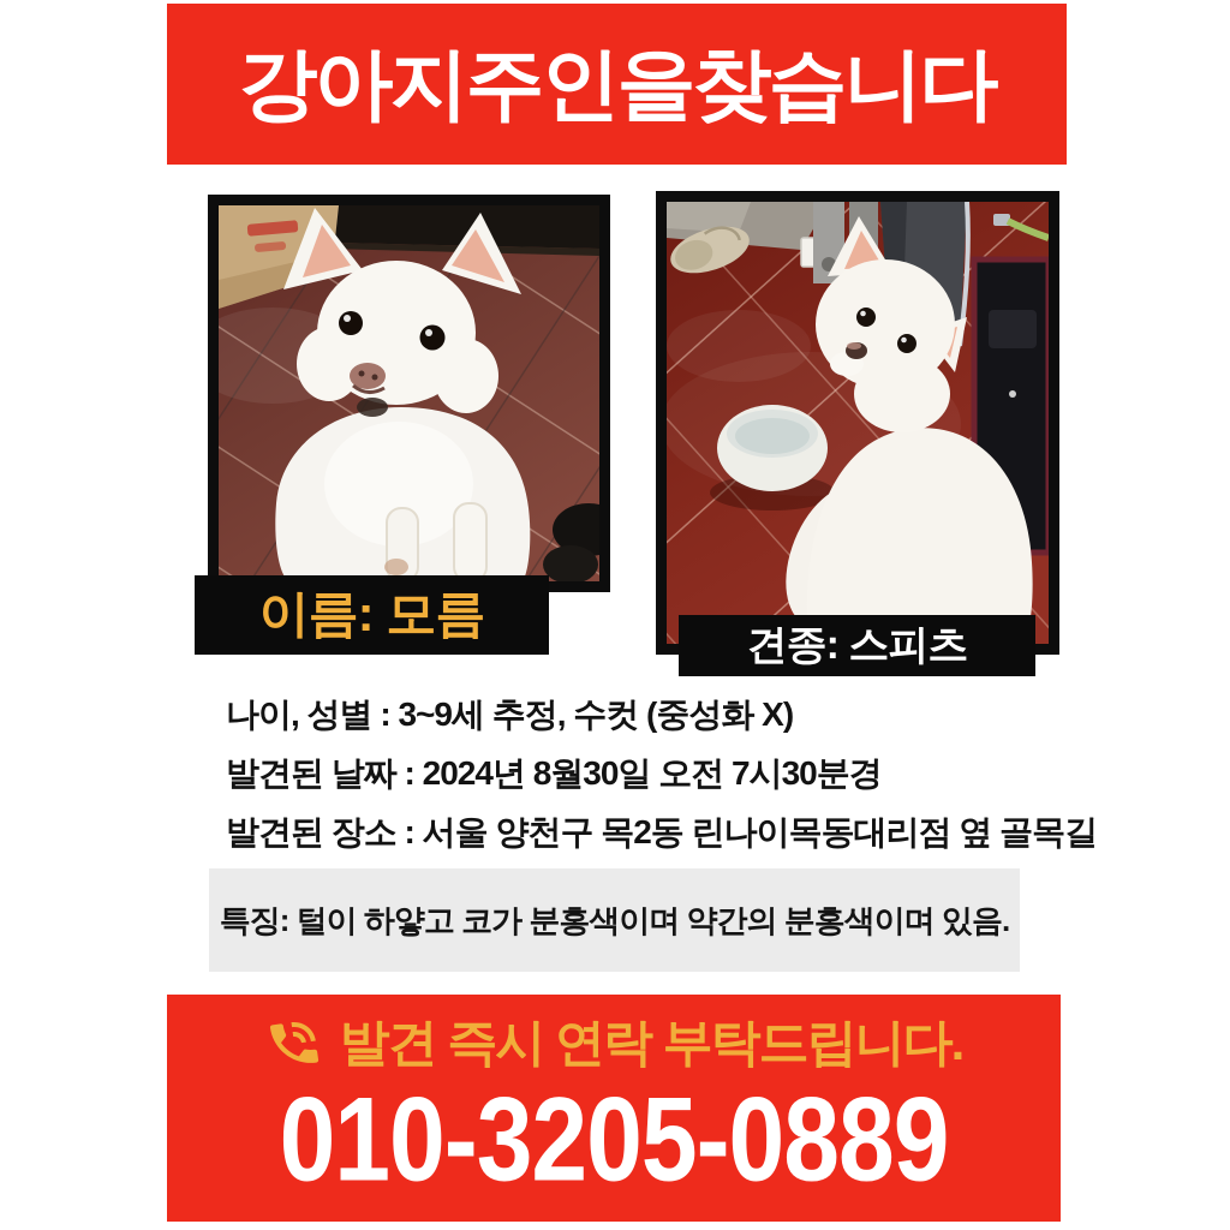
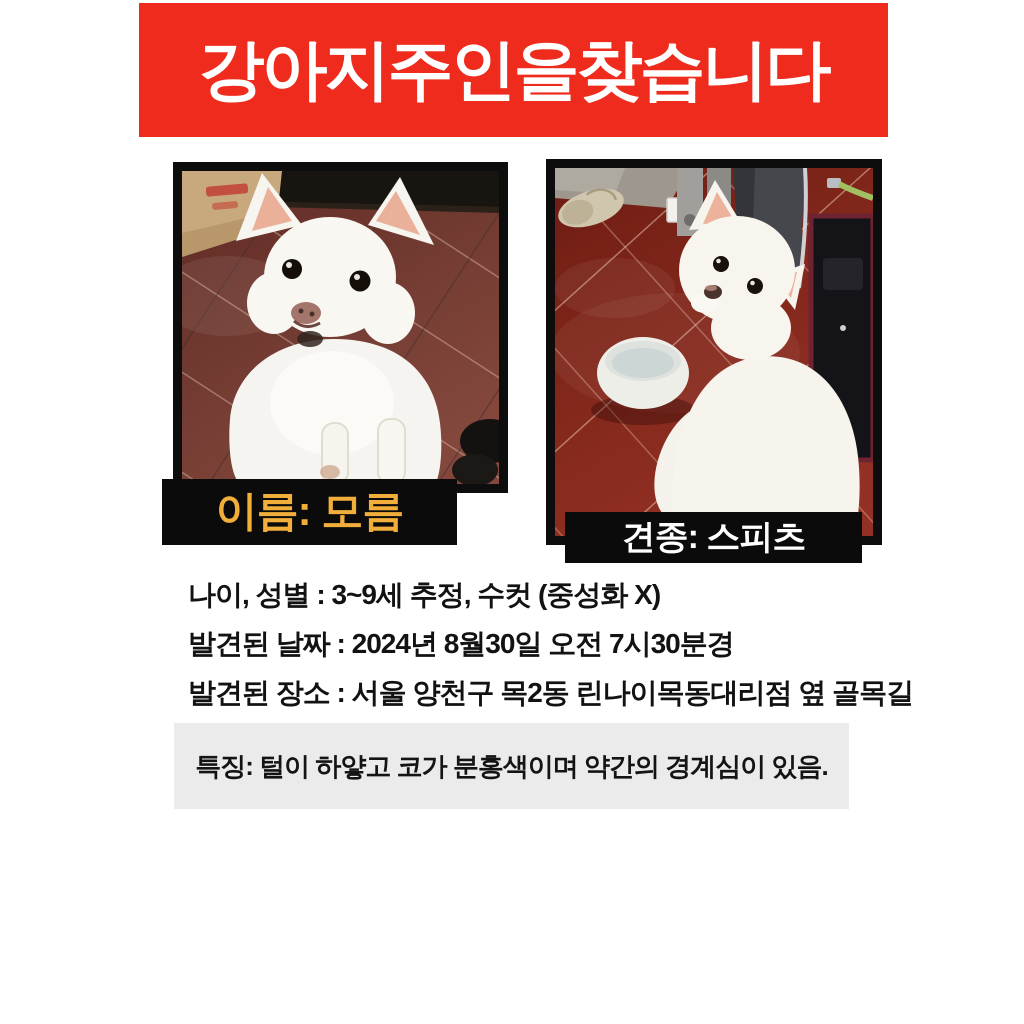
  강아지주인을찾습니다
  이름: 모름
  견종: 스피츠
  나이, 성별 : 3~9세 추정, 수컷 (중성화 X)
  발견된 날짜 : 2024년 8월30일 오전 7시30분경
  발견된 장소 : 서울 양천구 목2동 린나이목동대리점 옆 골목길
- 특징: 털이 하얗고 코가 분홍색이며 약간의 분홍색이며 있음.
+ 특징: 털이 하얗고 코가 분홍색이며 약간의 경계심이 있음.
- 발견 즉시 연락 부탁드립니다.
- 010-3205-0889
